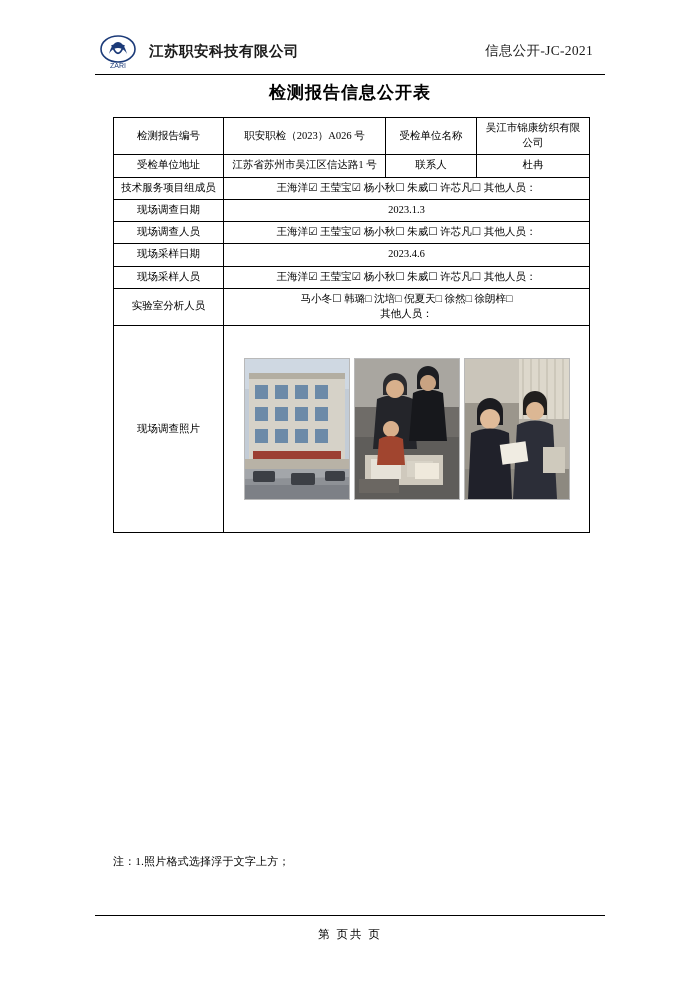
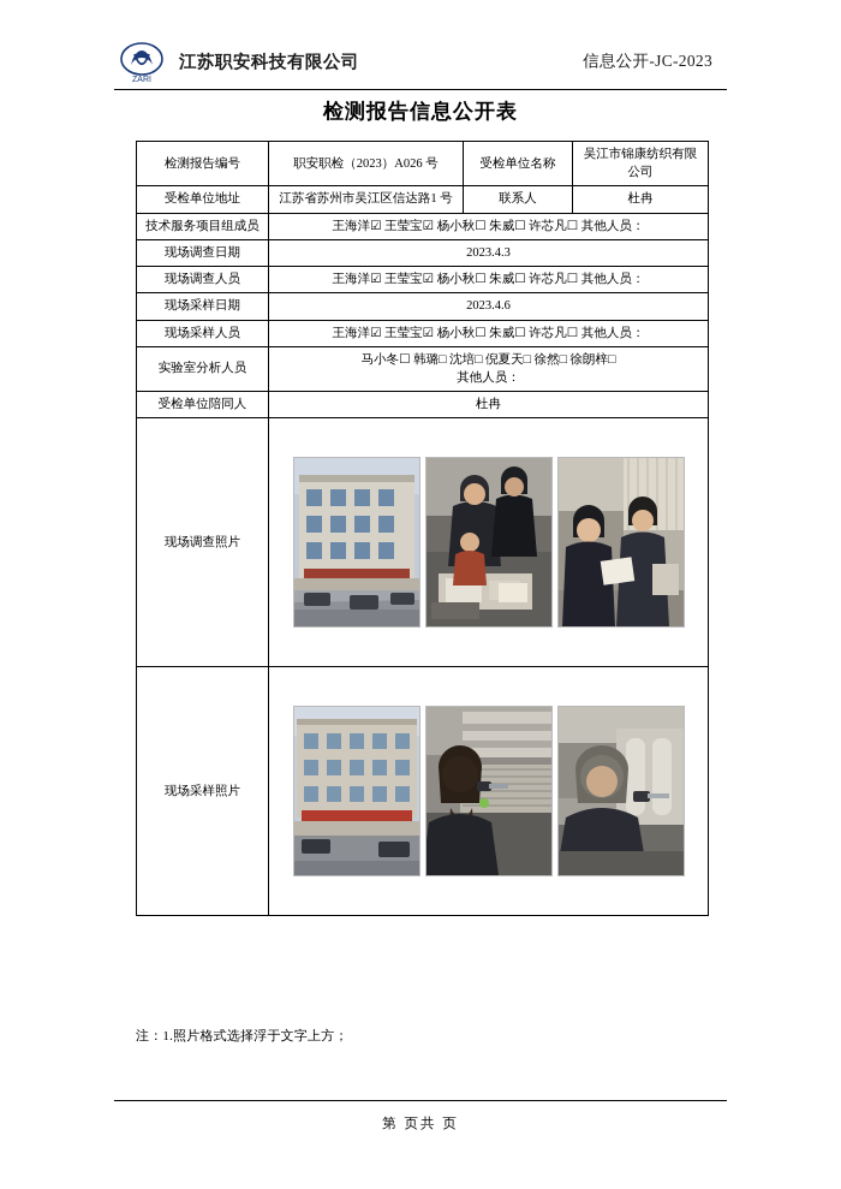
  江苏职安科技有限公司
- 信息公开-JC-2021
+ 信息公开-JC-2023
  检测报告信息公开表
  检测报告编号	职安职检（2023）A026 号	受检单位名称	吴江市锦康纺织有限公司
  受检单位地址	江苏省苏州市吴江区信达路1 号	联系人	杜冉
  技术服务项目组成员	王海洋☑ 王莹宝☑ 杨小秋☐ 朱威☐ 许芯凡☐ 其他人员：
- 现场调查日期	2023.1.3
+ 现场调查日期	2023.4.3
  现场调查人员	王海洋☑ 王莹宝☑ 杨小秋☐ 朱威☐ 许芯凡☐ 其他人员：
  现场采样日期	2023.4.6
  现场采样人员	王海洋☑ 王莹宝☑ 杨小秋☐ 朱威☐ 许芯凡☐ 其他人员：
  实验室分析人员	马小冬☐ 韩璐□ 沈培□ 倪夏天□ 徐然□ 徐朗梓□ 其他人员：
+ 受检单位陪同人	杜冉
  现场调查照片
+ 现场采样照片
  注：1.照片格式选择浮于文字上方；
  第 页共 页
